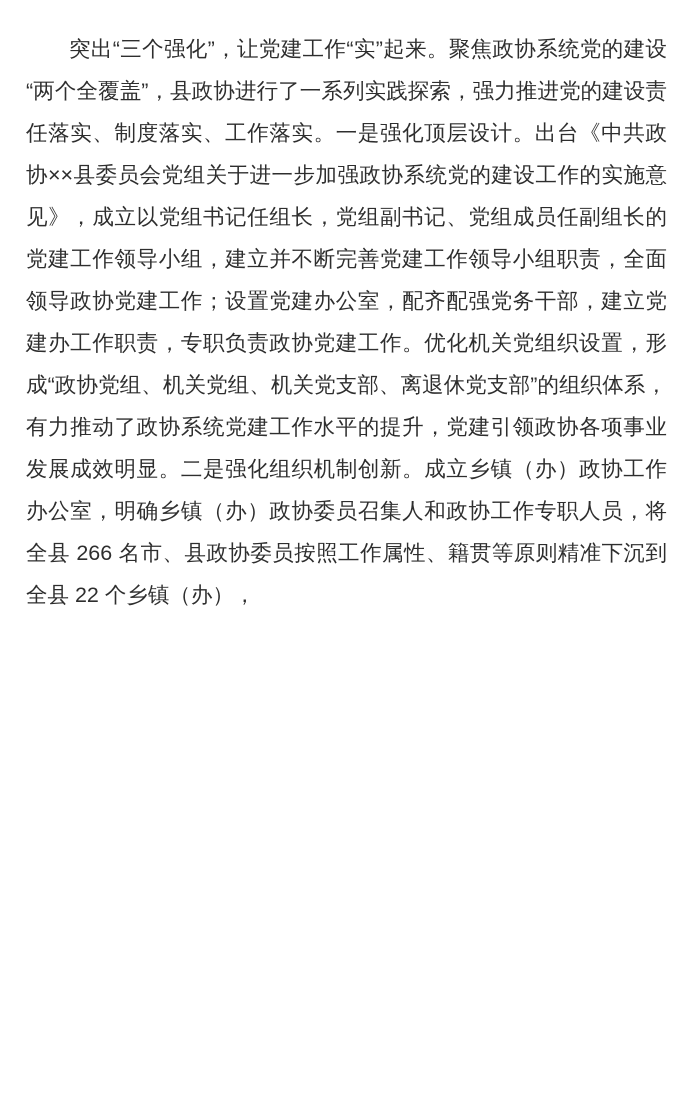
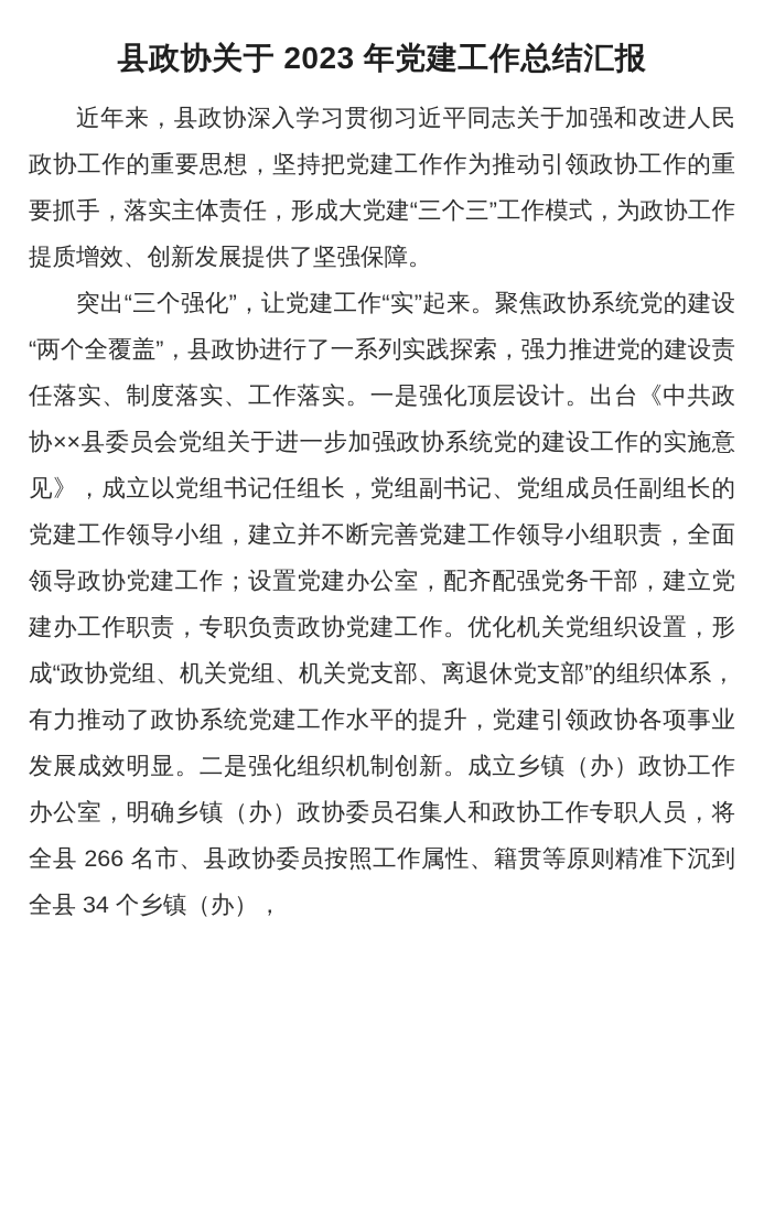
+ 县政协关于 2023 年党建工作总结汇报
+ 近年来，县政协深入学习贯彻习近平同志关于加强和改进人民政协工作的重要思想，坚持把党建工作作为推动引领政协工作的重要抓手，落实主体责任，形成大党建“三个三”工作模式，为政协工作提质增效、创新发展提供了坚强保障。
- 突出“三个强化”，让党建工作“实”起来。聚焦政协系统党的建设“两个全覆盖”，县政协进行了一系列实践探索，强力推进党的建设责任落实、制度落实、工作落实。一是强化顶层设计。出台《中共政协××县委员会党组关于进一步加强政协系统党的建设工作的实施意见》，成立以党组书记任组长，党组副书记、党组成员任副组长的党建工作领导小组，建立并不断完善党建工作领导小组职责，全面领导政协党建工作；设置党建办公室，配齐配强党务干部，建立党建办工作职责，专职负责政协党建工作。优化机关党组织设置，形成“政协党组、机关党组、机关党支部、离退休党支部”的组织体系，有力推动了政协系统党建工作水平的提升，党建引领政协各项事业发展成效明显。二是强化组织机制创新。成立乡镇（办）政协工作办公室，明确乡镇（办）政协委员召集人和政协工作专职人员，将全县 266 名市、县政协委员按照工作属性、籍贯等原则精准下沉到全县 22 个乡镇（办），
+ 突出“三个强化”，让党建工作“实”起来。聚焦政协系统党的建设“两个全覆盖”，县政协进行了一系列实践探索，强力推进党的建设责任落实、制度落实、工作落实。一是强化顶层设计。出台《中共政协××县委员会党组关于进一步加强政协系统党的建设工作的实施意见》，成立以党组书记任组长，党组副书记、党组成员任副组长的党建工作领导小组，建立并不断完善党建工作领导小组职责，全面领导政协党建工作；设置党建办公室，配齐配强党务干部，建立党建办工作职责，专职负责政协党建工作。优化机关党组织设置，形成“政协党组、机关党组、机关党支部、离退休党支部”的组织体系，有力推动了政协系统党建工作水平的提升，党建引领政协各项事业发展成效明显。二是强化组织机制创新。成立乡镇（办）政协工作办公室，明确乡镇（办）政协委员召集人和政协工作专职人员，将全县 266 名市、县政协委员按照工作属性、籍贯等原则精准下沉到全县 34 个乡镇（办），
